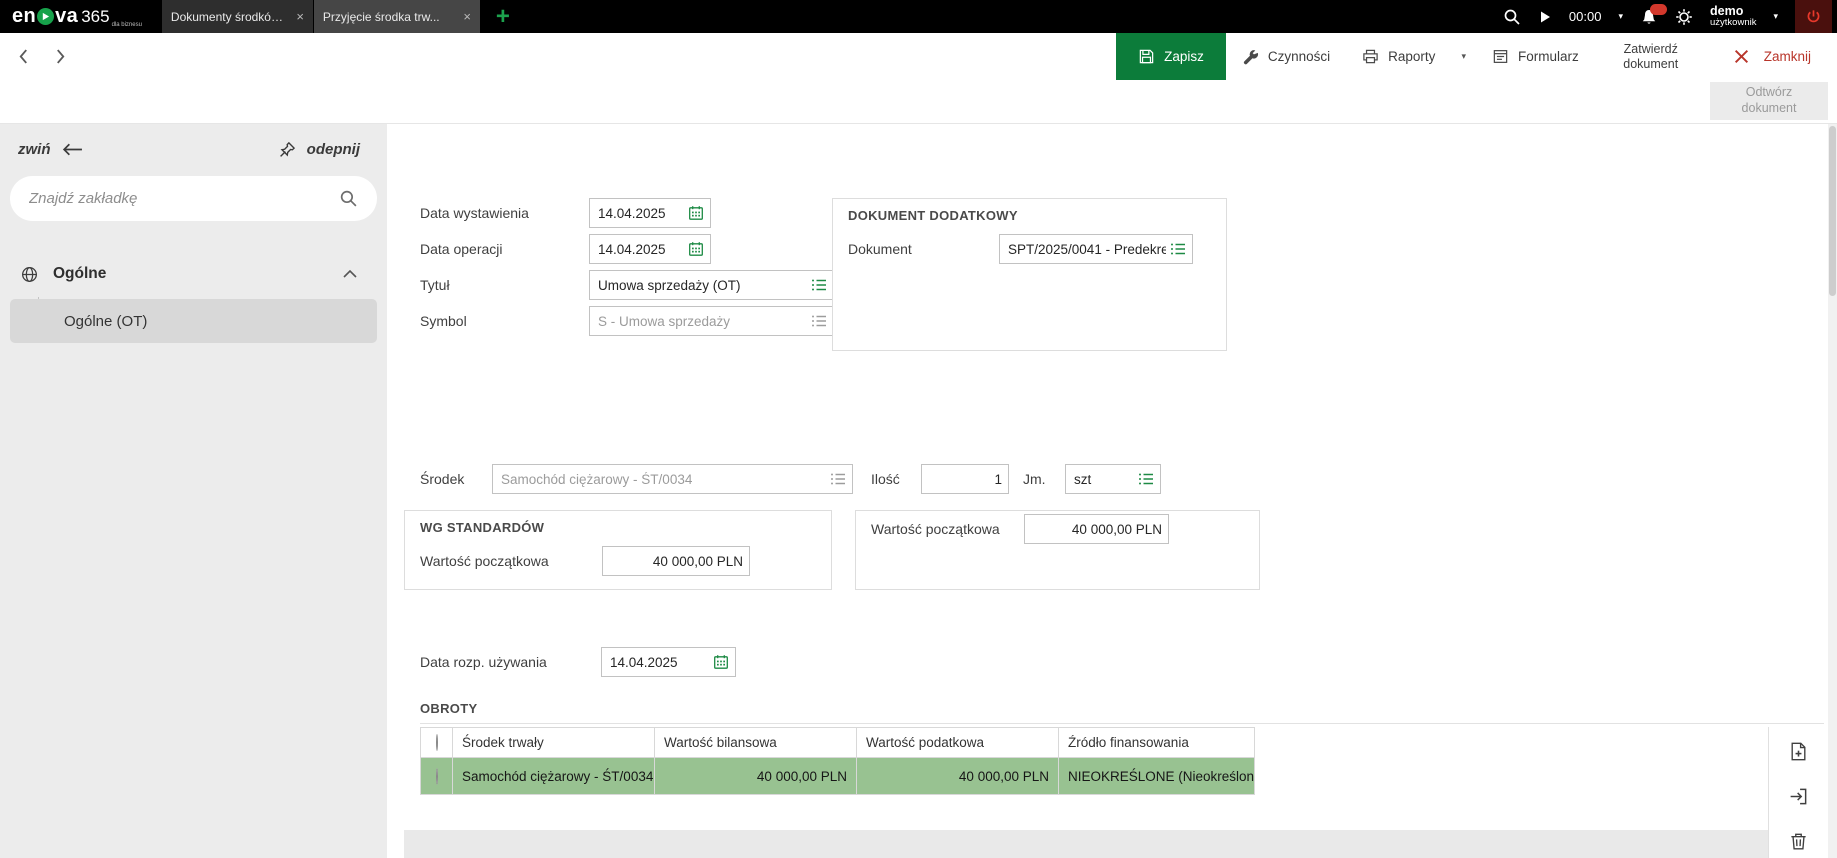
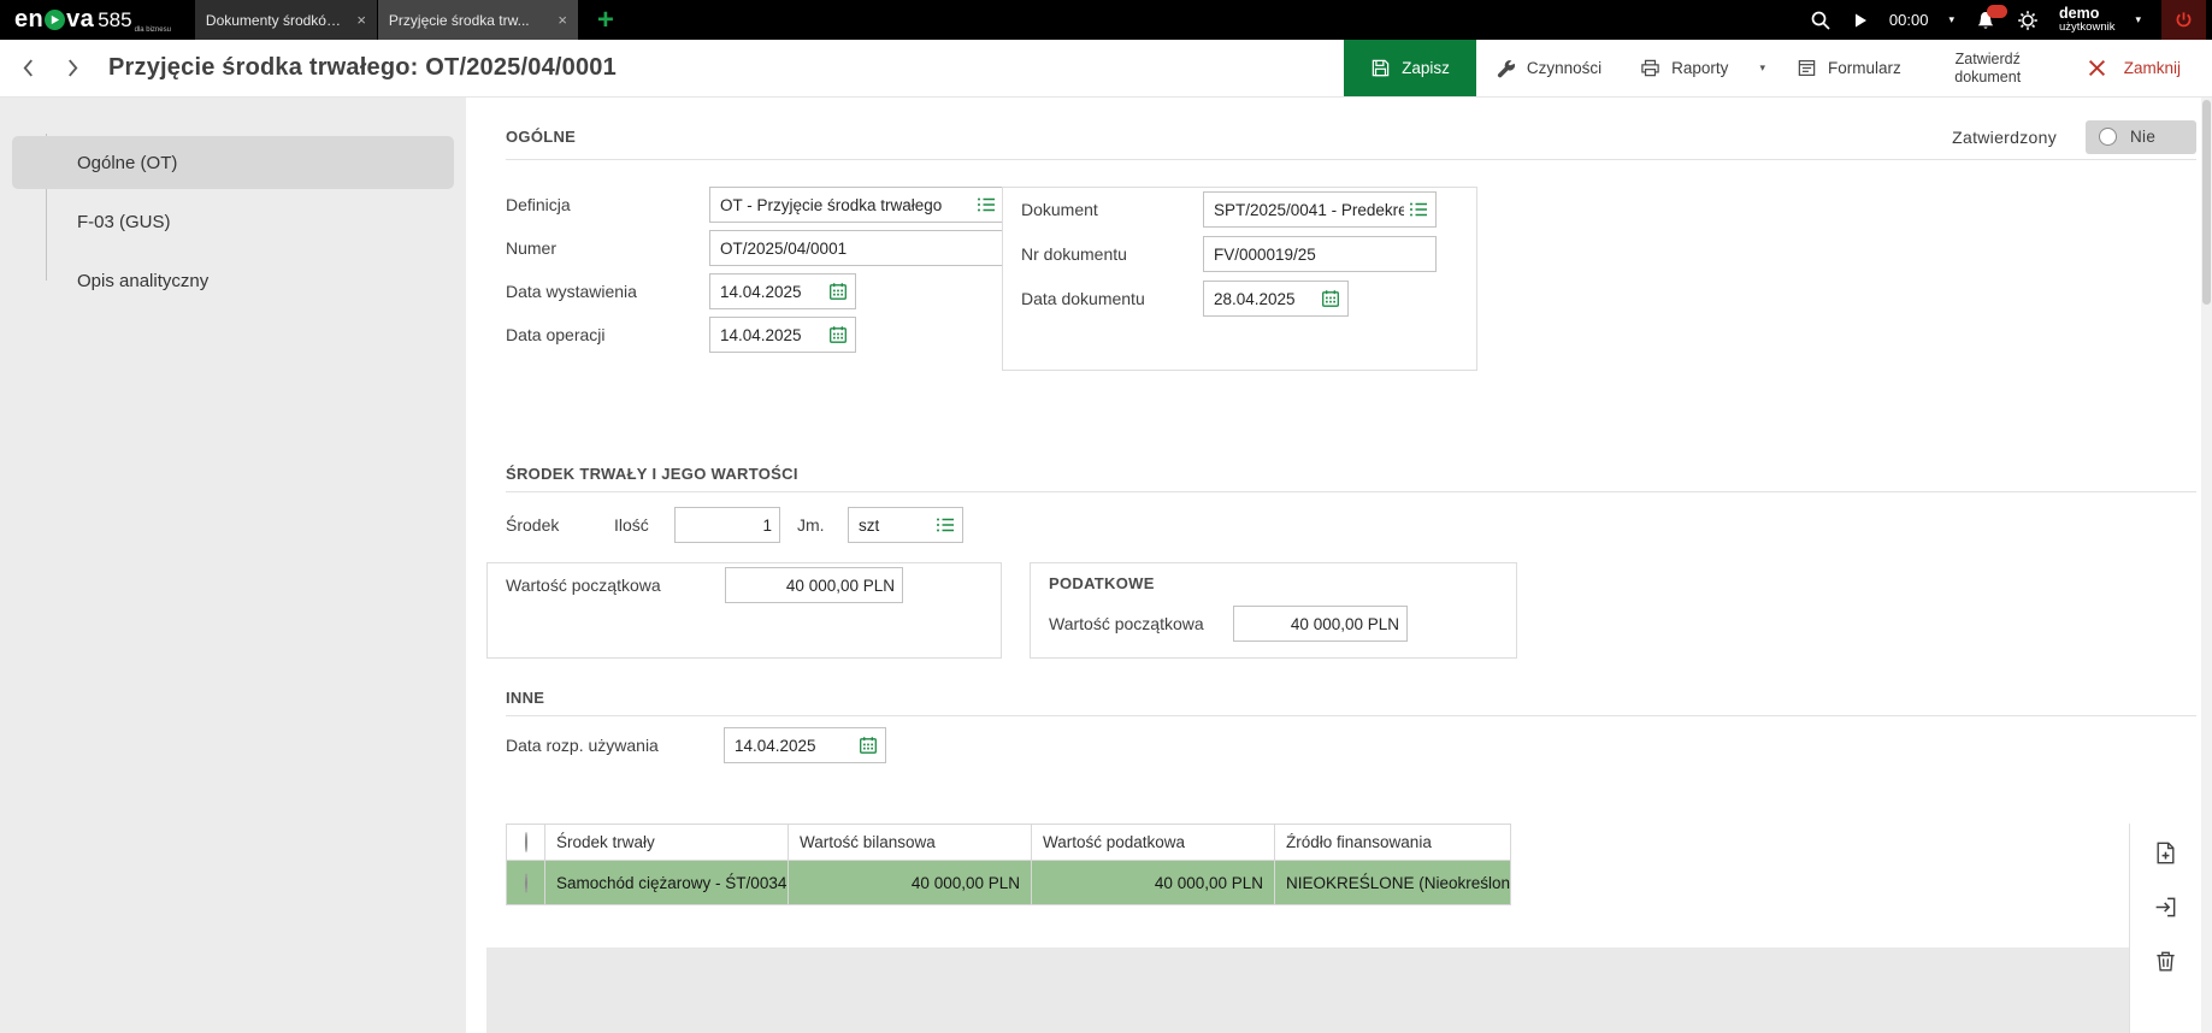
  en
  va
- 365
+ 585
  Dokumenty środków ..
  ×
  Przyjęcie środka trw...
  ×
  +
  00:00
  ▾
  demo
  użytkownik
  ▾
+ Przyjęcie środka trwałego: OT/2025/04/0001
  Zapisz
  Czynności
  Raporty
  ▾
  Formularz
  Zatwierdź dokument
  Zamknij
- Odtwórz dokument
- zwiń
- odepnij
- Znajdź zakładkę
- Ogólne
  Ogólne (OT)
+ F-03 (GUS)
+ Opis analityczny
+ OGÓLNE
+ Zatwierdzony
+ Nie
+ Definicja
+ OT - Przyjęcie środka trwałego
+ Numer
+ OT/2025/04/0001
  Data wystawienia
  14.04.2025
  Data operacji
  14.04.2025
- Tytuł
- Umowa sprzedaży (OT)
- Symbol
- S - Umowa sprzedaży
- DOKUMENT DODATKOWY
  Dokument
  SPT/2025/0041 - Predekre
+ Nr dokumentu
+ FV/000019/25
+ Data dokumentu
+ 28.04.2025
+ ŚRODEK TRWAŁY I JEGO WARTOŚCI
  Środek
- Samochód ciężarowy - ŚT/0034
  Ilość
  1
  Jm.
  szt
- WG STANDARDÓW
  Wartość początkowa
  40 000,00 PLN
+ PODATKOWE
  Wartość początkowa
  40 000,00 PLN
+ INNE
  Data rozp. używania
  14.04.2025
- OBROTY
  	Środek trwały	Wartość bilansowa	Wartość podatkowa	Źródło finansowania
  	Samochód ciężarowy - ŚT/0034	40 000,00 PLN	40 000,00 PLN	NIEOKREŚLONE (Nieokreślon
